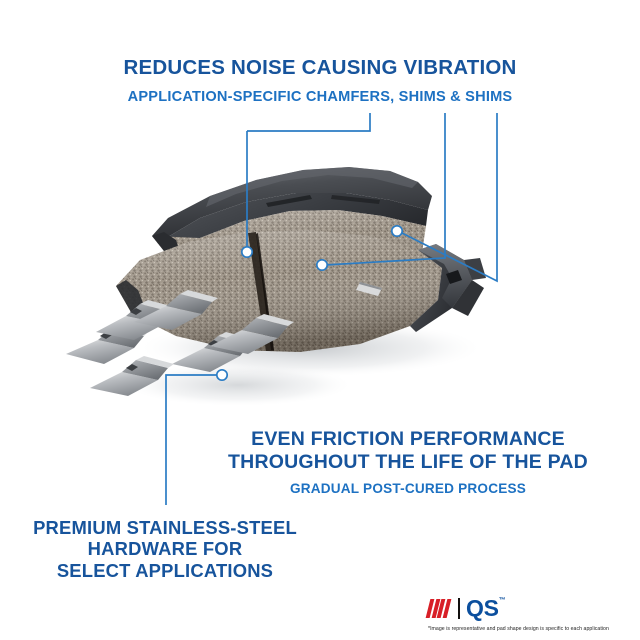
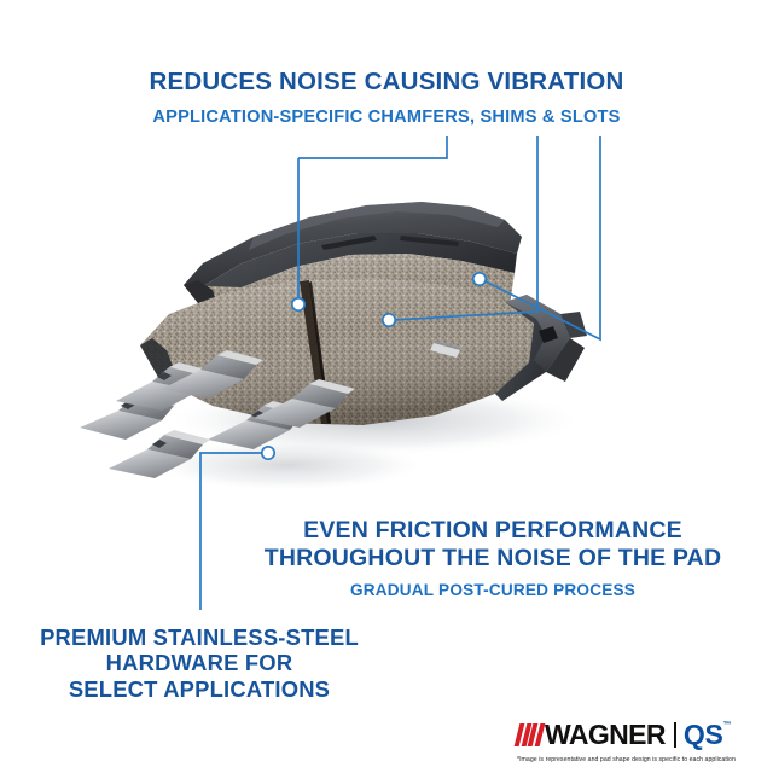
  REDUCES NOISE CAUSING VIBRATION
- APPLICATION-SPECIFIC CHAMFERS, SHIMS & SHIMS
+ APPLICATION-SPECIFIC CHAMFERS, SHIMS & SLOTS
  EVEN FRICTION PERFORMANCE
- THROUGHOUT THE LIFE OF THE PAD
+ THROUGHOUT THE NOISE OF THE PAD
  GRADUAL POST-CURED PROCESS
  PREMIUM STAINLESS-STEEL
  HARDWARE FOR
  SELECT APPLICATIONS
+ WAGNER
  QS
